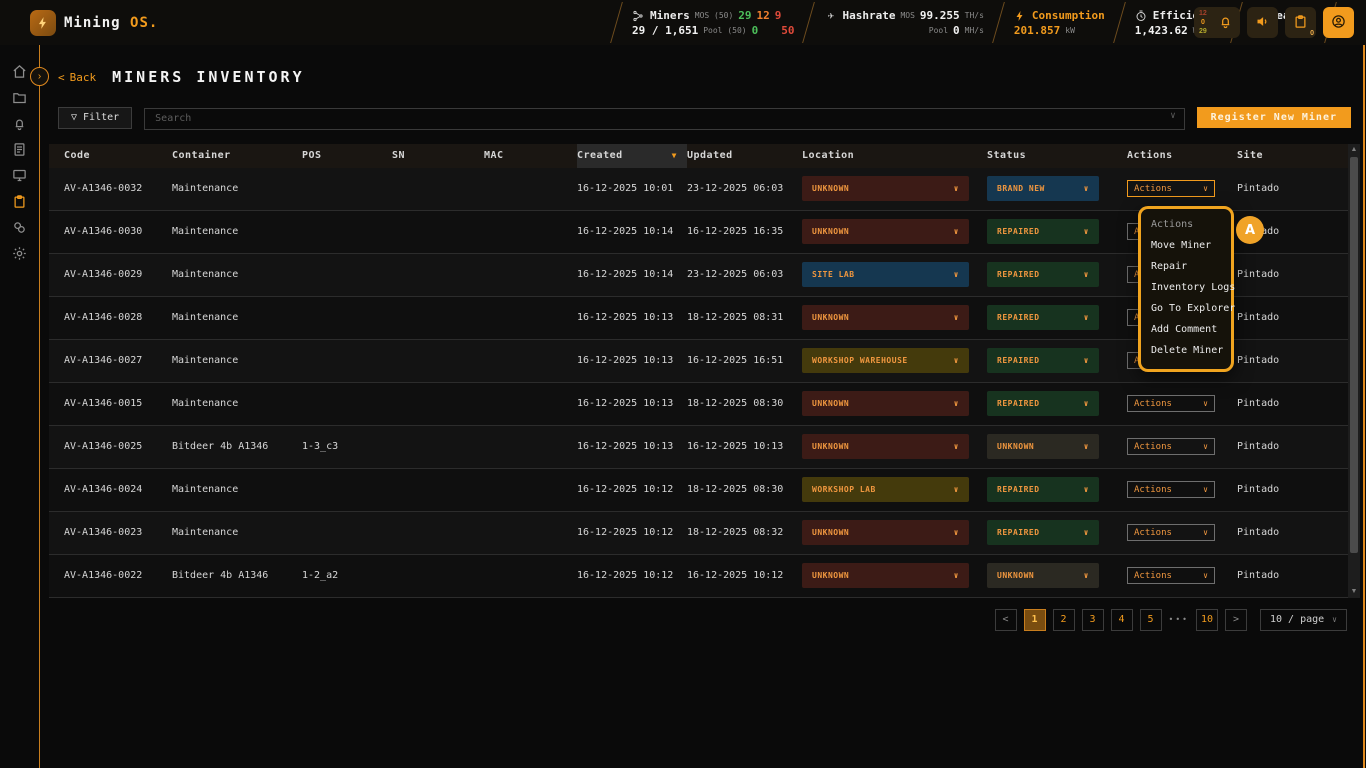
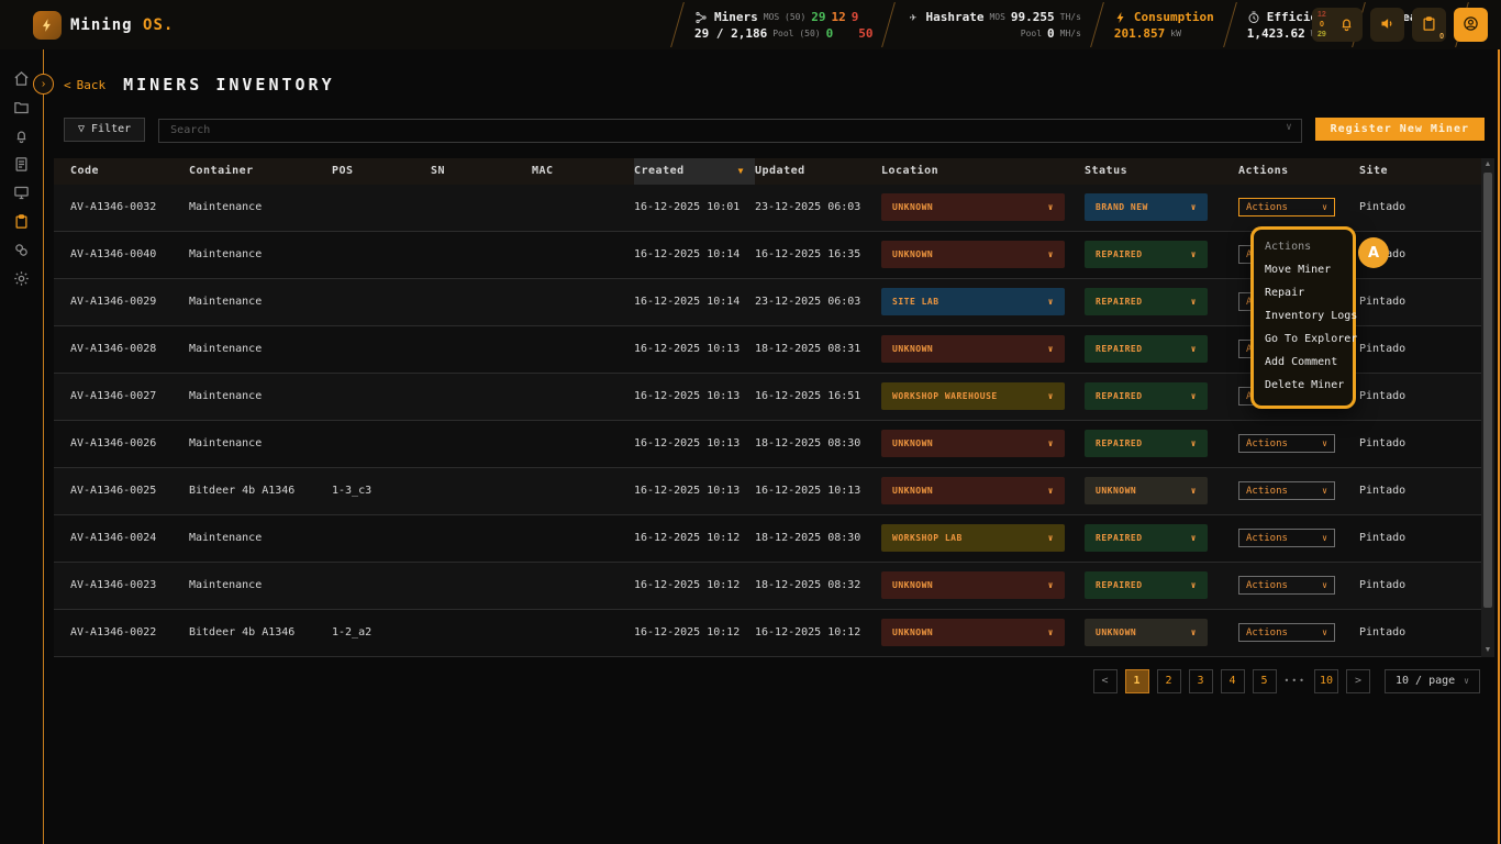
  Mining OS.
  Miners
  MOS (50)
  29
  12
  9
- 29 / 1,651
+ 29 / 2,186
  Pool (50)
  0
  50
  ✈
  Hashrate
  MOS
  99.255
  TH/s
  Pool
  0
  MH/s
  Consumption
  201.857
  kW
  1,423.62
  ›
  <
  Back
  MINERS INVENTORY
  ▽
  Filter
  Search
  ∨
  Register New Miner
  Code
  Container
  POS
  SN
  MAC
  Created
  ▼
  Updated
  Location
  Status
  Actions
  Site
  AV-A1346-0032
  Maintenance
  16-12-2025 10:01
  23-12-2025 06:03
  UNKNOWN
  ∨
  BRAND NEW
  ∨
  Actions
  ∨
  Pintado
- AV-A1346-0030
+ AV-A1346-0040
  Maintenance
  16-12-2025 10:14
  16-12-2025 16:35
  UNKNOWN
  ∨
  REPAIRED
  ∨
  AV-A1346-0029
  Maintenance
  16-12-2025 10:14
  23-12-2025 06:03
  SITE LAB
  ∨
  REPAIRED
  ∨
  Pintado
  AV-A1346-0028
  Maintenance
  16-12-2025 10:13
  18-12-2025 08:31
  UNKNOWN
  ∨
  REPAIRED
  ∨
  Pintado
  AV-A1346-0027
  Maintenance
  16-12-2025 10:13
  16-12-2025 16:51
  WORKSHOP WAREHOUSE
  ∨
  REPAIRED
  ∨
  Pintado
- AV-A1346-0015
+ AV-A1346-0026
  Maintenance
  16-12-2025 10:13
  18-12-2025 08:30
  UNKNOWN
  ∨
  REPAIRED
  ∨
  Actions
  ∨
  Pintado
  AV-A1346-0025
  Bitdeer 4b A1346
  1-3_c3
  16-12-2025 10:13
  16-12-2025 10:13
  UNKNOWN
  ∨
  UNKNOWN
  ∨
  Actions
  ∨
  Pintado
  AV-A1346-0024
  Maintenance
  16-12-2025 10:12
  18-12-2025 08:30
  WORKSHOP LAB
  ∨
  REPAIRED
  ∨
  Actions
  ∨
  Pintado
  AV-A1346-0023
  Maintenance
  16-12-2025 10:12
  18-12-2025 08:32
  UNKNOWN
  ∨
  REPAIRED
  ∨
  Actions
  ∨
  Pintado
  AV-A1346-0022
  Bitdeer 4b A1346
  1-2_a2
  16-12-2025 10:12
  16-12-2025 10:12
  UNKNOWN
  ∨
  UNKNOWN
  ∨
  Actions
  ∨
  Pintado
  <
  1
  2
  3
  4
  5
  •••
  10
  >
  10 / page
  ∨
  Actions
  Move Miner
  Repair
  Inventory Logs
  Go To Explorer
  Add Comment
  Delete Miner
  A
